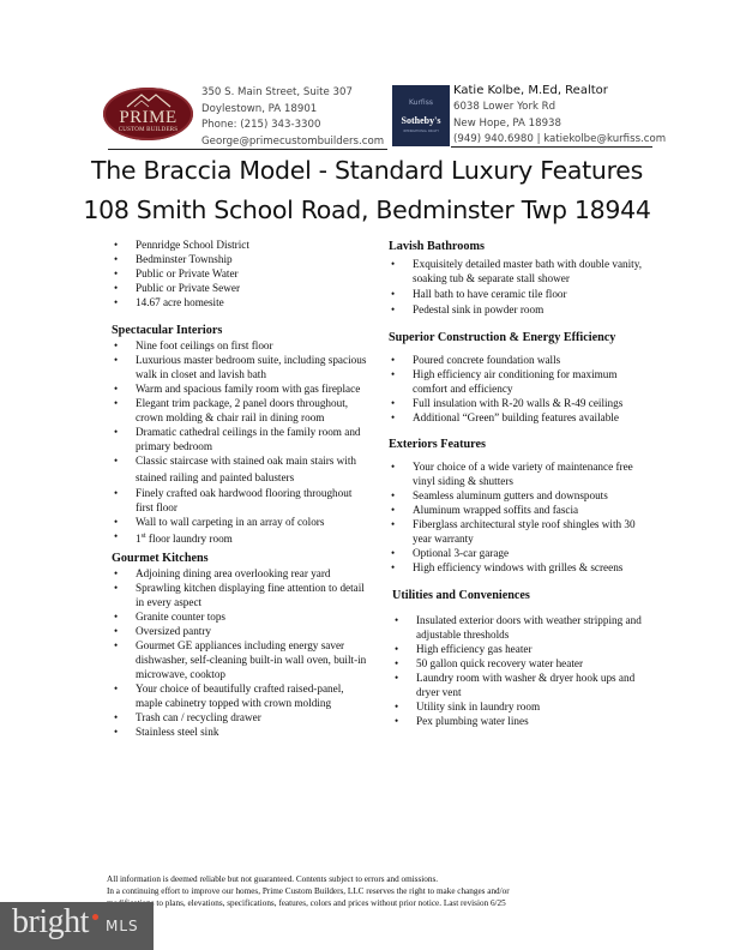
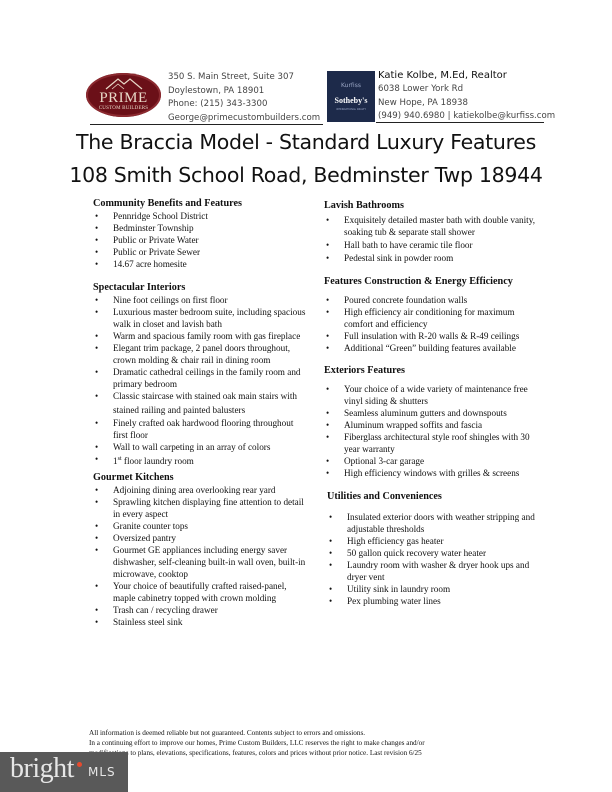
  PRIME
  350 S. Main Street, Suite 307
  Doylestown, PA 18901
  Phone: (215) 343-3300
  George@primecustombuilders.com
  Sotheby's
  Katie Kolbe, M.Ed, Realtor
  6038 Lower York Rd
  New Hope, PA 18938
  (949) 940.6980 | katiekolbe@kurfiss.com
  The Braccia Model - Standard Luxury Features
  108 Smith School Road, Bedminster Twp 18944
+ Community Benefits and Features
  Pennridge School District
  Bedminster Township
  Public or Private Water
  Public or Private Sewer
  14.67 acre homesite
  Spectacular Interiors
  Nine foot ceilings on first floor
  Luxurious master bedroom suite, including spacious walk in closet and lavish bath
  Warm and spacious family room with gas fireplace
  Elegant trim package, 2 panel doors throughout, crown molding & chair rail in dining room
  Dramatic cathedral ceilings in the family room and primary bedroom
  Classic staircase with stained oak main stairs with stained railing and painted balusters
  Finely crafted oak hardwood flooring throughout first floor
  Wall to wall carpeting in an array of colors
  1 floor laundry room
  Gourmet Kitchens
  Adjoining dining area overlooking rear yard
  Sprawling kitchen displaying fine attention to detail in every aspect
  Granite counter tops
  Oversized pantry
  Gourmet GE appliances including energy saver dishwasher, self-cleaning built-in wall oven, built-in microwave, cooktop
  Your choice of beautifully crafted raised-panel, maple cabinetry topped with crown molding
  Trash can / recycling drawer
  Stainless steel sink
  Lavish Bathrooms
  Exquisitely detailed master bath with double vanity, soaking tub & separate stall shower
  Hall bath to have ceramic tile floor
  Pedestal sink in powder room
- Superior Construction & Energy Efficiency
+ Features Construction & Energy Efficiency
  Poured concrete foundation walls
  High efficiency air conditioning for maximum comfort and efficiency
  Full insulation with R-20 walls & R-49 ceilings
  Additional “Green” building features available
  Exteriors Features
  Your choice of a wide variety of maintenance free vinyl siding & shutters
  Seamless aluminum gutters and downspouts
  Aluminum wrapped soffits and fascia
  Fiberglass architectural style roof shingles with 30 year warranty
  Optional 3-car garage
  High efficiency windows with grilles & screens
  Utilities and Conveniences
  Insulated exterior doors with weather stripping and adjustable thresholds
  High efficiency gas heater
  50 gallon quick recovery water heater
  Laundry room with washer & dryer hook ups and dryer vent
  Utility sink in laundry room
  Pex plumbing water lines
  All information is deemed reliable but not guaranteed. Contents subject to errors and omissions.
  In a continuing effort to improve our homes, Prime Custom Builders, LLC reserves the right to make changes and/or
  to plans, elevations, specifications, features, colors and prices without prior notice. Last revision 6/25
  bright
  MLS
